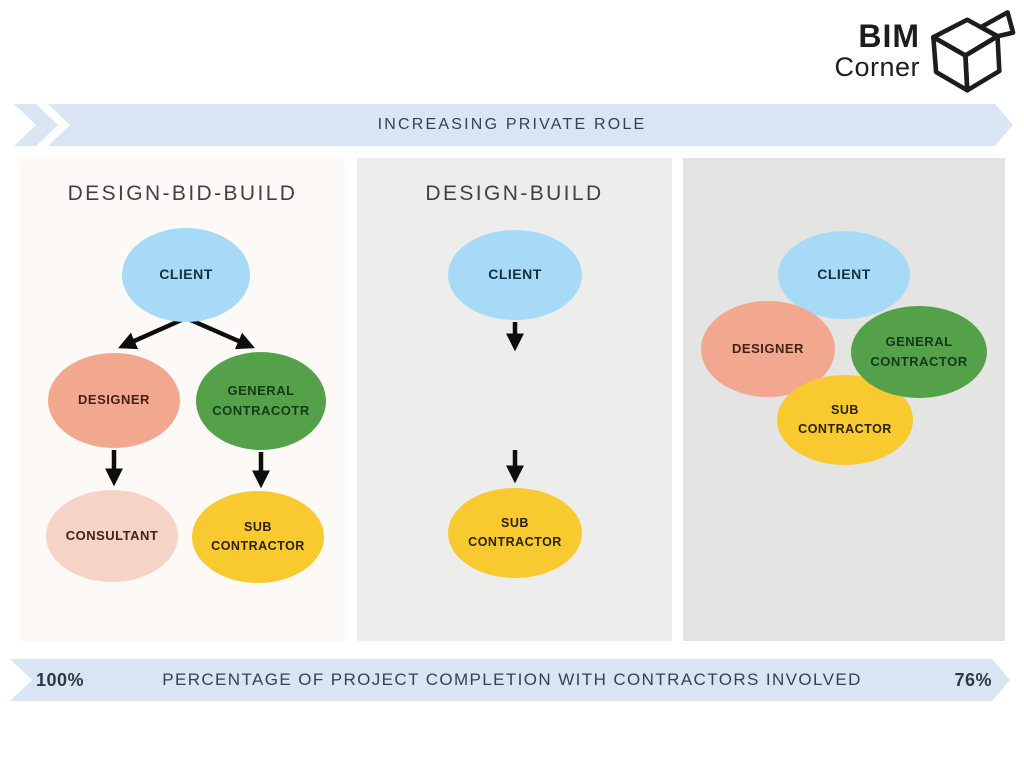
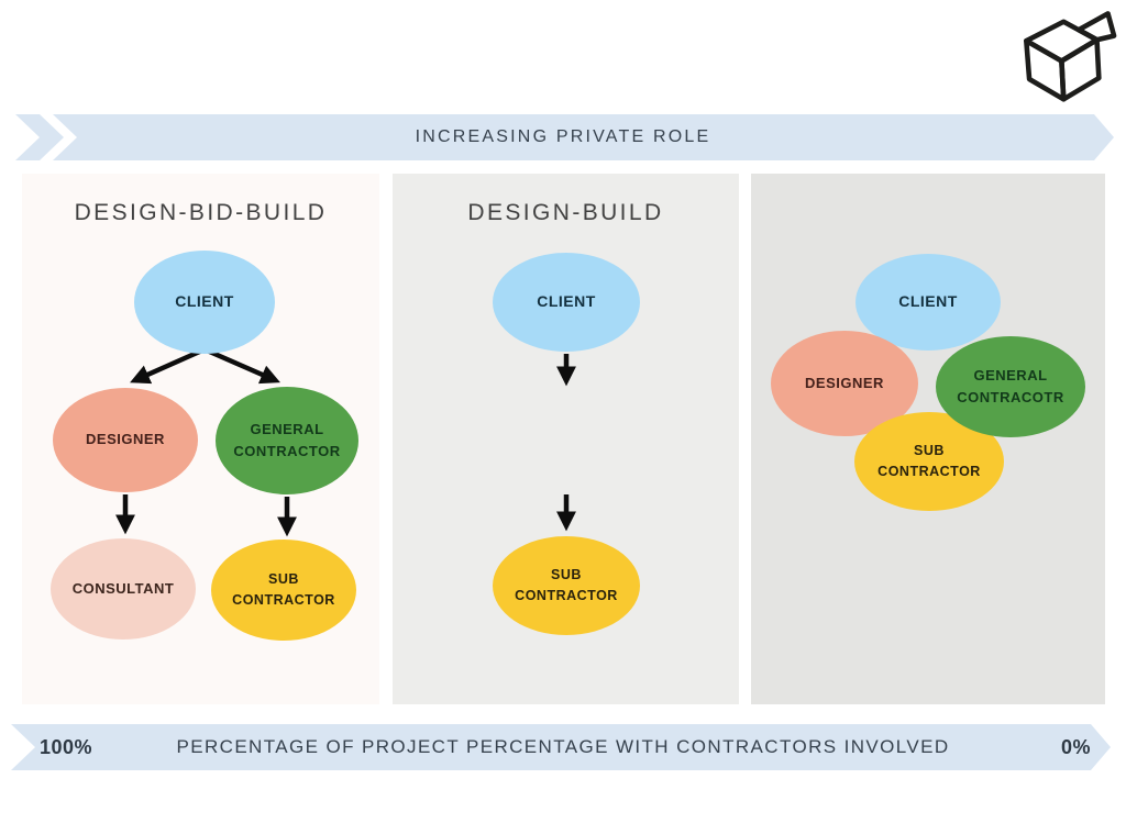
- BIM
- Corner
  INCREASING PRIVATE ROLE
  DESIGN-BID-BUILD
  CLIENT
  DESIGNER
- GENERAL CONTRACOTR
+ GENERAL CONTRACTOR
  CONSULTANT
  SUB CONTRACTOR
  DESIGN-BUILD
  CLIENT
  SUB CONTRACTOR
  CLIENT
  DESIGNER
  SUB CONTRACTOR
- GENERAL CONTRACTOR
+ GENERAL CONTRACOTR
  100%
- PERCENTAGE OF PROJECT COMPLETION WITH CONTRACTORS INVOLVED
+ PERCENTAGE OF PROJECT PERCENTAGE WITH CONTRACTORS INVOLVED
- 76%
+ 0%
